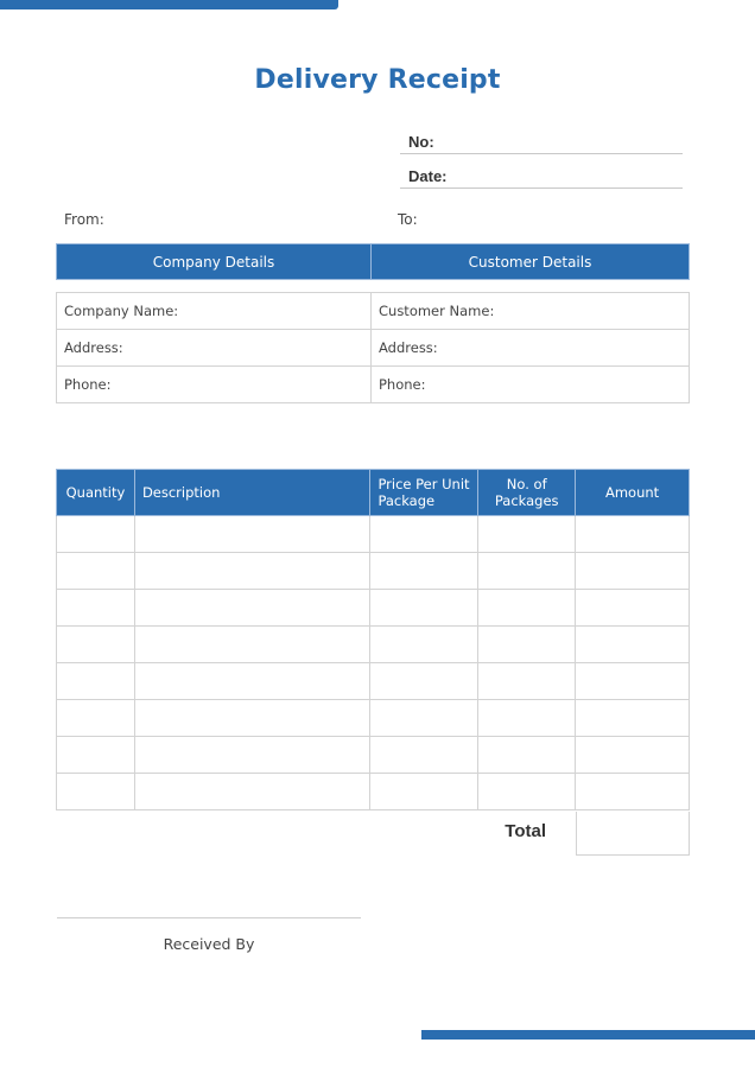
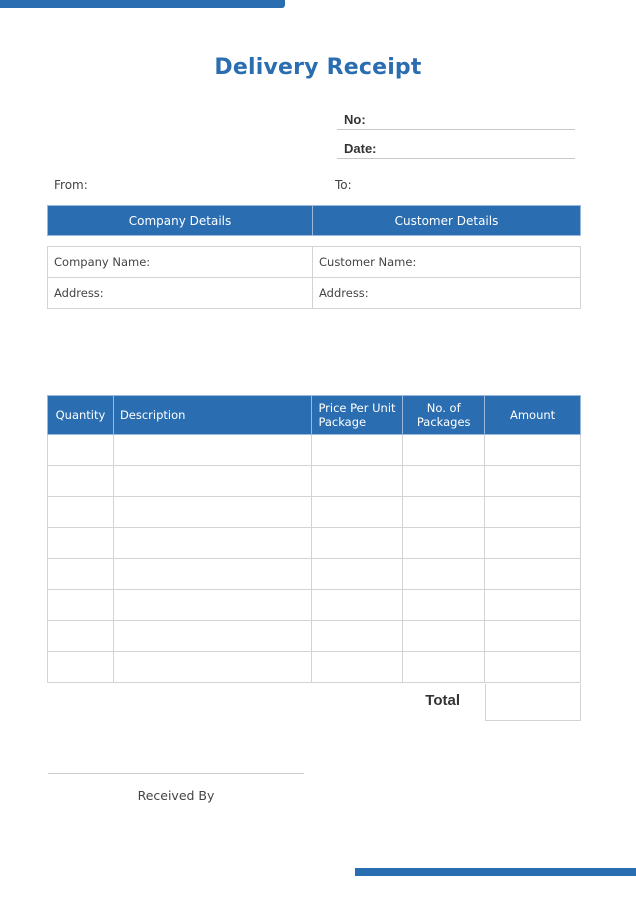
  Delivery Receipt
  No:
  Date:
  From:
  To:
  Company Details
  Customer Details
  Company Name:	Customer Name:
  Address:	Address:
- Phone:	Phone:
  Quantity	Description	Price Per Unit Package	No. of Packages	Amount
  Total
  Received By
